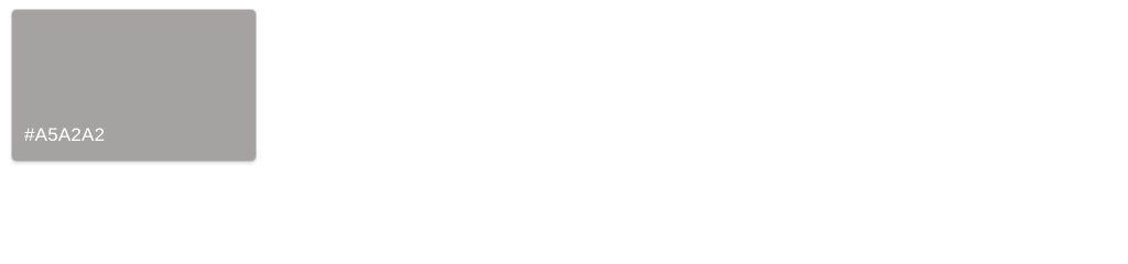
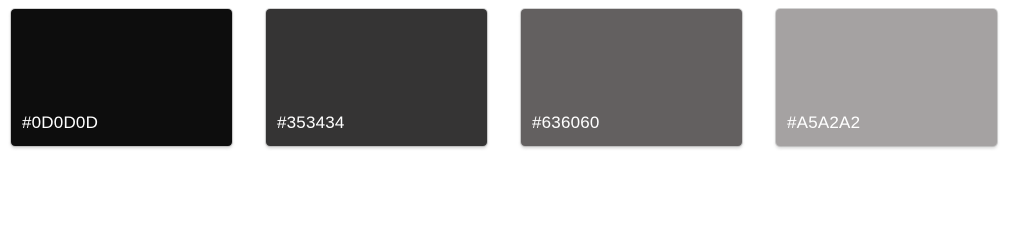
+ #0D0D0D
+ #353434
+ #636060
  #A5A2A2
